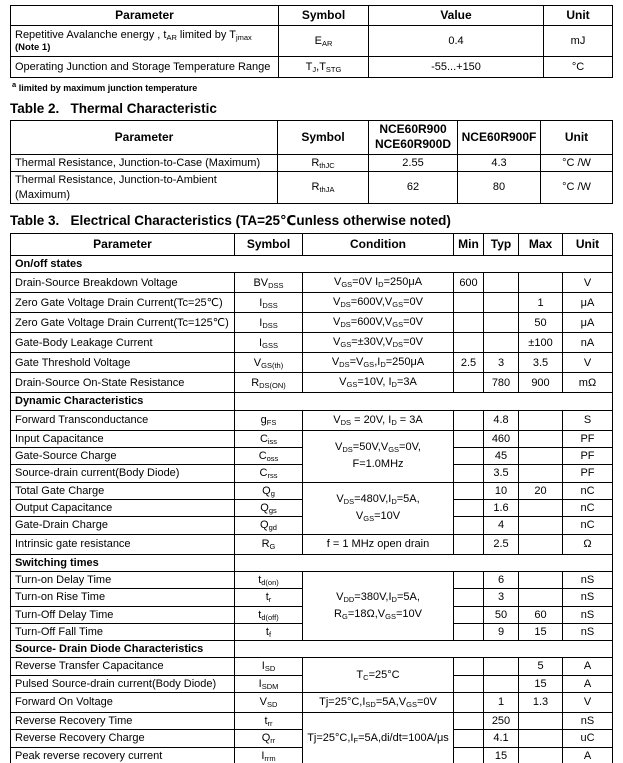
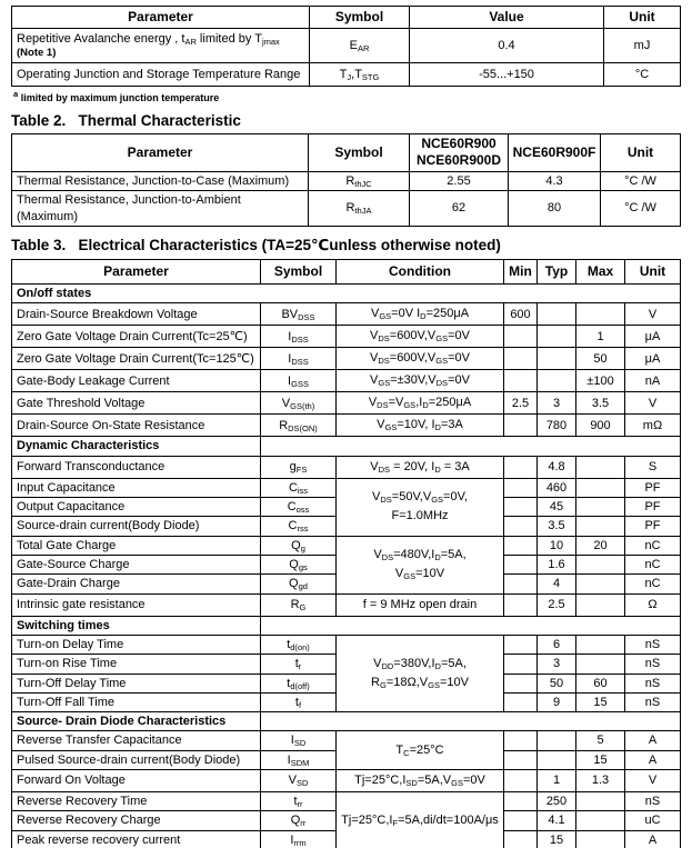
  Parameter	Symbol	Value	Unit
  Repetitive Avalanche energy , tAR limited by Tjmax(Note 1)	EAR	0.4	mJ
  Operating Junction and Storage Temperature Range	TJ,TSTG	-55...+150	°C
  a limited by maximum junction temperature
  Table 2. Thermal Characteristic
  Parameter	Symbol	NCE60R900NCE60R900D	NCE60R900F	Unit
  Thermal Resistance, Junction-to-Case (Maximum)	RthJC	2.55	4.3	°C /W
  Thermal Resistance, Junction-to-Ambient (Maximum)	RthJA	62	80	°C /W
  Table 3. Electrical Characteristics (TA=25℃unless otherwise noted)
  Parameter	Symbol	Condition	Min	Typ	Max	Unit
  On/off states
  Drain-Source Breakdown Voltage	BVDSS	VGS=0V ID=250μA	600			V
  Zero Gate Voltage Drain Current(Tc=25℃)	IDSS	VDS=600V,VGS=0V			1	μA
  Zero Gate Voltage Drain Current(Tc=125℃)	IDSS	VDS=600V,VGS=0V			50	μA
  Gate-Body Leakage Current	IGSS	VGS=±30V,VDS=0V			±100	nA
  Gate Threshold Voltage	VGS(th)	VDS=VGS,ID=250μA	2.5	3	3.5	V
  Drain-Source On-State Resistance	RDS(ON)	VGS=10V, ID=3A		780	900	mΩ
  Dynamic Characteristics
  Forward Transconductance	gFS	VDS = 20V, ID = 3A		4.8		S
  Input Capacitance	Ciss	VDS=50V,VGS=0V,F=1.0MHz		460		PF
- Gate-Source Charge	Coss		45		PF
+ Output Capacitance	Coss		45		PF
  Source-drain current(Body Diode)	Crss		3.5		PF
  Total Gate Charge	Qg	VDS=480V,ID=5A,VGS=10V		10	20	nC
- Output Capacitance	Qgs		1.6		nC
+ Gate-Source Charge	Qgs		1.6		nC
  Gate-Drain Charge	Qgd		4		nC
- Intrinsic gate resistance	RG	f = 1 MHz open drain		2.5		Ω
+ Intrinsic gate resistance	RG	f = 9 MHz open drain		2.5		Ω
  Switching times
  Turn-on Delay Time	td(on)	VDD=380V,ID=5A,RG=18Ω,VGS=10V		6		nS
  Turn-on Rise Time	tr		3		nS
  Turn-Off Delay Time	td(off)		50	60	nS
  Turn-Off Fall Time	tf		9	15	nS
  Source- Drain Diode Characteristics
  Reverse Transfer Capacitance	ISD	TC=25°C			5	A
  Pulsed Source-drain current(Body Diode)	ISDM			15	A
  Forward On Voltage	VSD	Tj=25°C,ISD=5A,VGS=0V		1	1.3	V
  Reverse Recovery Time	trr	Tj=25°C,IF=5A,di/dt=100A/μs		250		nS
  Reverse Recovery Charge	Qrr		4.1		uC
  Peak reverse recovery current	Irrm		15		A
